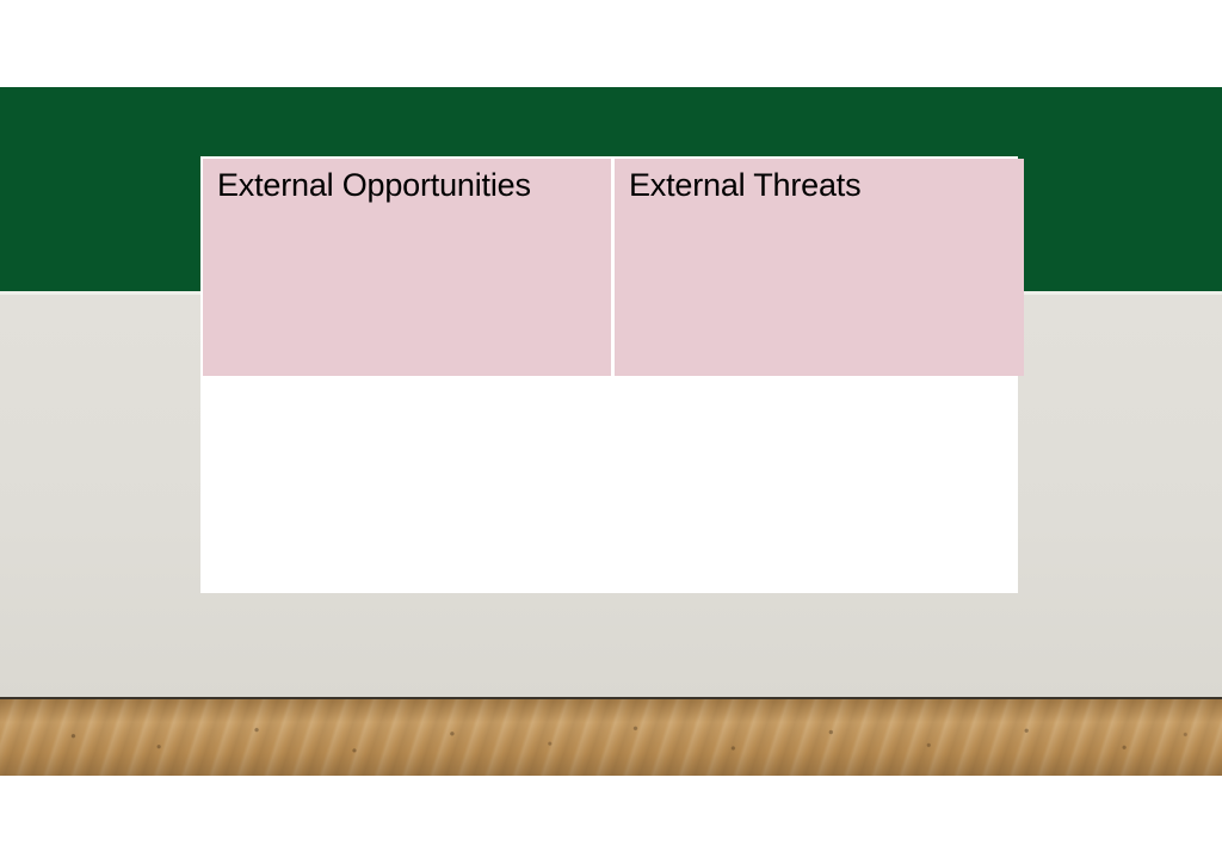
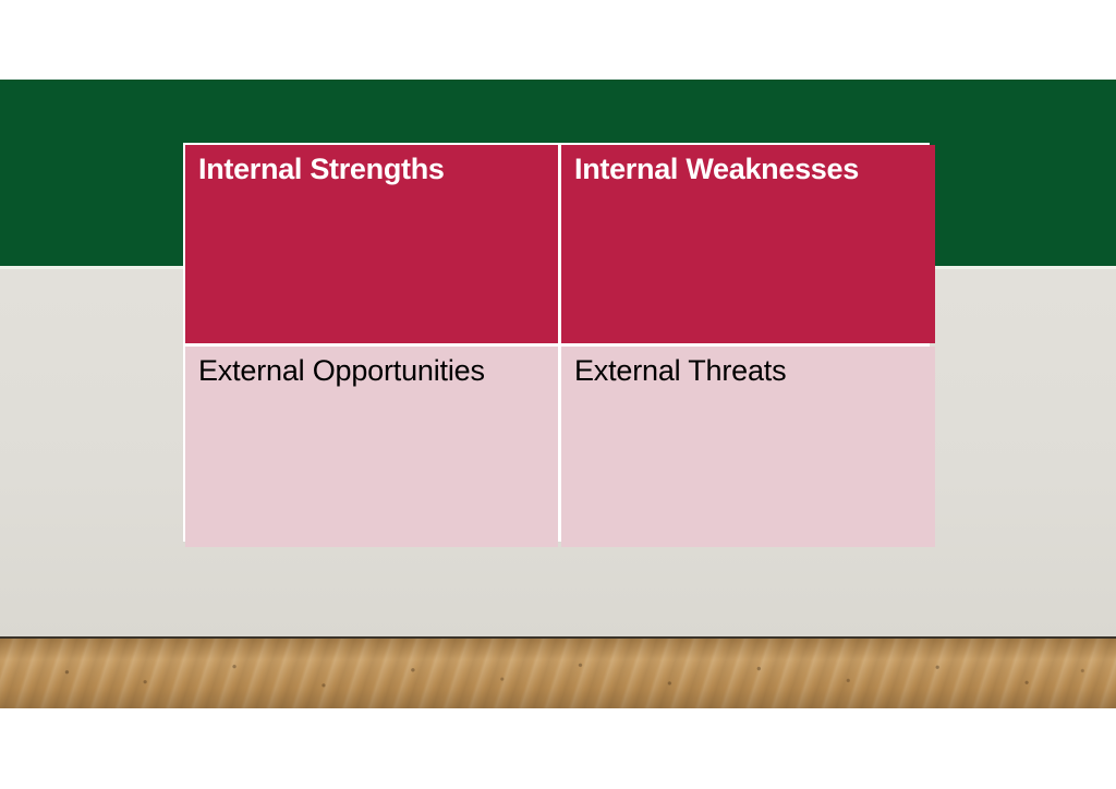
+ Internal Strengths
+ Internal Weaknesses
  External Opportunities
  External Threats
